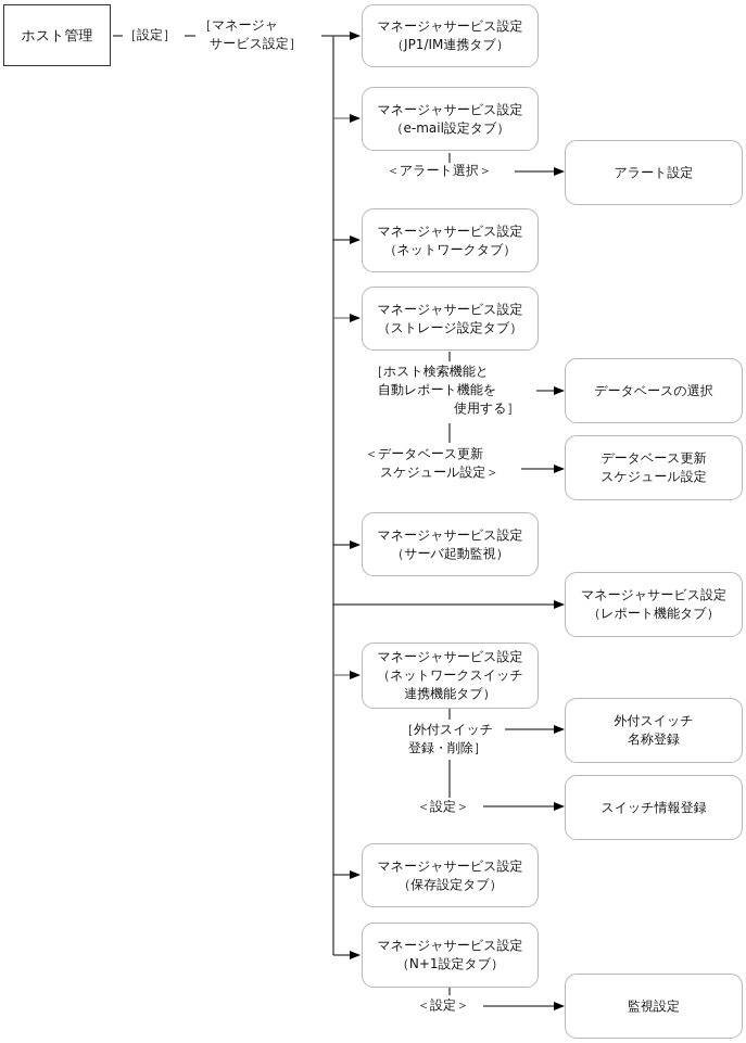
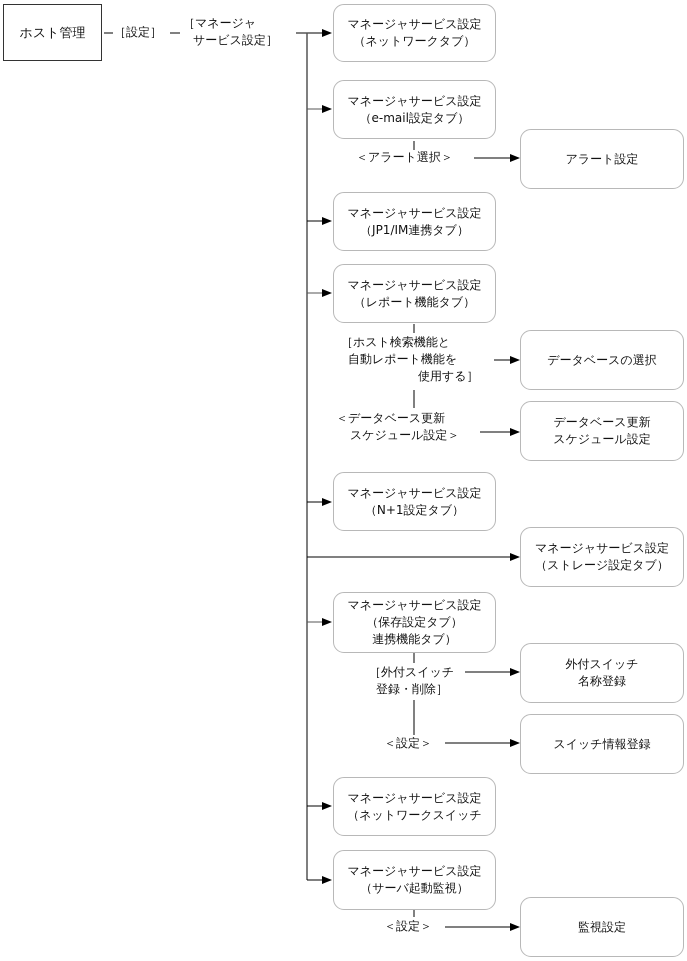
  ホスト管理
  ［設定］
  ［マネージャ
  サービス設定］
  マネージャサービス設定
- （JP1/IM連携タブ）
+ （ネットワークタブ）
  マネージャサービス設定
  （e-mail設定タブ）
  マネージャサービス設定
- （ネットワークタブ）
+ （JP1/IM連携タブ）
  マネージャサービス設定
- （ストレージ設定タブ）
+ （レポート機能タブ）
  マネージャサービス設定
- （サーバ起動監視）
+ （N+1設定タブ）
  マネージャサービス設定
- （レポート機能タブ）
+ （ストレージ設定タブ）
  マネージャサービス設定
- （ネットワークスイッチ
+ （保存設定タブ）
  連携機能タブ）
  マネージャサービス設定
- （保存設定タブ）
+ （ネットワークスイッチ
  マネージャサービス設定
- （N+1設定タブ）
+ （サーバ起動監視）
  ＜アラート選択＞
  ［ホスト検索機能と
  自動レポート機能を
  使用する］
  ＜データベース更新
  スケジュール設定＞
  ［外付スイッチ
  登録・削除］
  ＜設定＞
  ＜設定＞
  アラート設定
  データベースの選択
  データベース更新
  スケジュール設定
  外付スイッチ
  名称登録
  スイッチ情報登録
  監視設定
